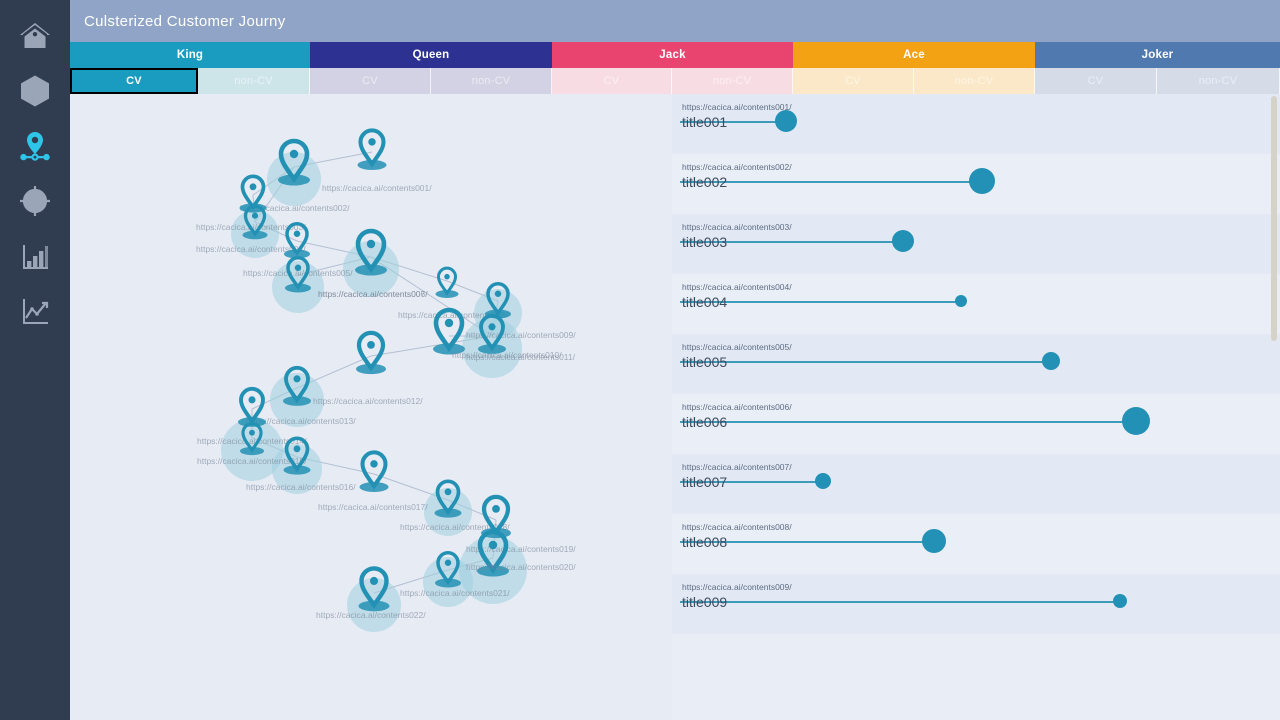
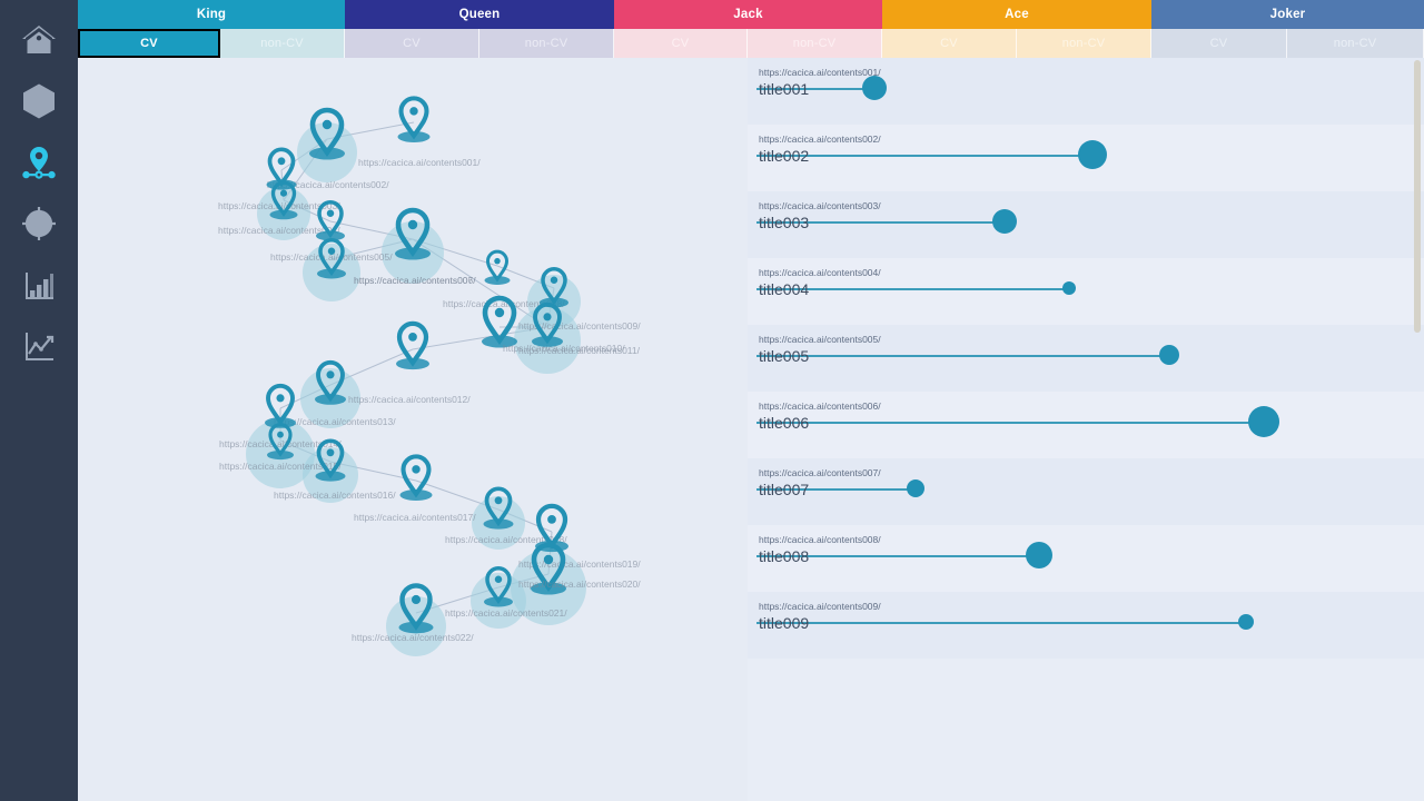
- Culsterized Customer Journy
  King
  Queen
  Jack
  Ace
  Joker
  CV
  non-CV
  CV
  non-CV
  CV
  non-CV
  https://cacica.ai/contents001/
  ht/cacica.ai/contents002/
  https://cacica.i/ontents03
  https://cacica.ai/contents0/
  https://cacic.ai/ontents005/
  https://cacica.ai/contents006/
  https://cacica.ai/contents007/
  https://caca.aiontent8/
  http//caica.ai/contents009/
  https://cacica.ai/contents010/
  https://cacica.ai/contents011/
  https://cacica.ai/contents012/
  hps://cacica.ai/contents013/
  https://cacicaicontent1
  https://cacica.ai/contents1/
  https://cacica.ai/contents016/
  https://cacica.ai/contents017/
  https://cacica.ai/content08/
  http://acca.ai/contents019/
  https://cacica.ai/contents020/
  https://cacica.ai/contents021/
  https://cacica.ai/contents022/
  https://cacica.ai/contents001/
  title001
  https://cacica.ai/contents002/
  title002
  https://cacica.ai/contents003/
  title003
  https://cacica.ai/contents004/
  title004
  https://cacica.ai/contents005/
  title005
  https://cacica.ai/contents006/
  title006
  https://cacica.ai/contents007/
  title007
  https://cacica.ai/contents008/
  title008
  https://cacica.ai/contents009/
  title009
